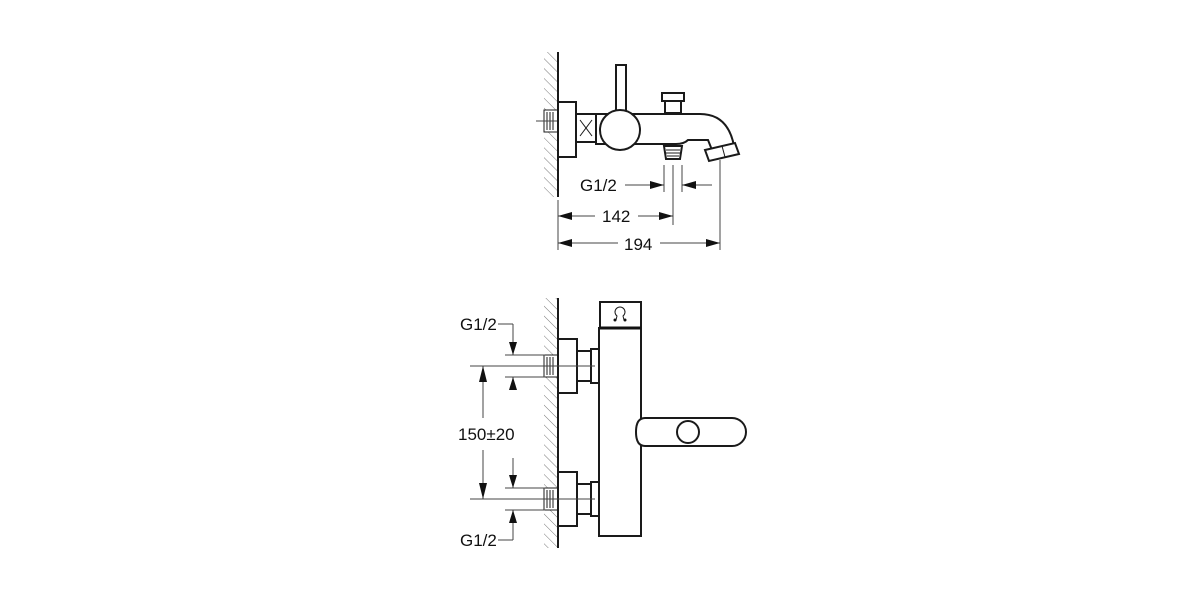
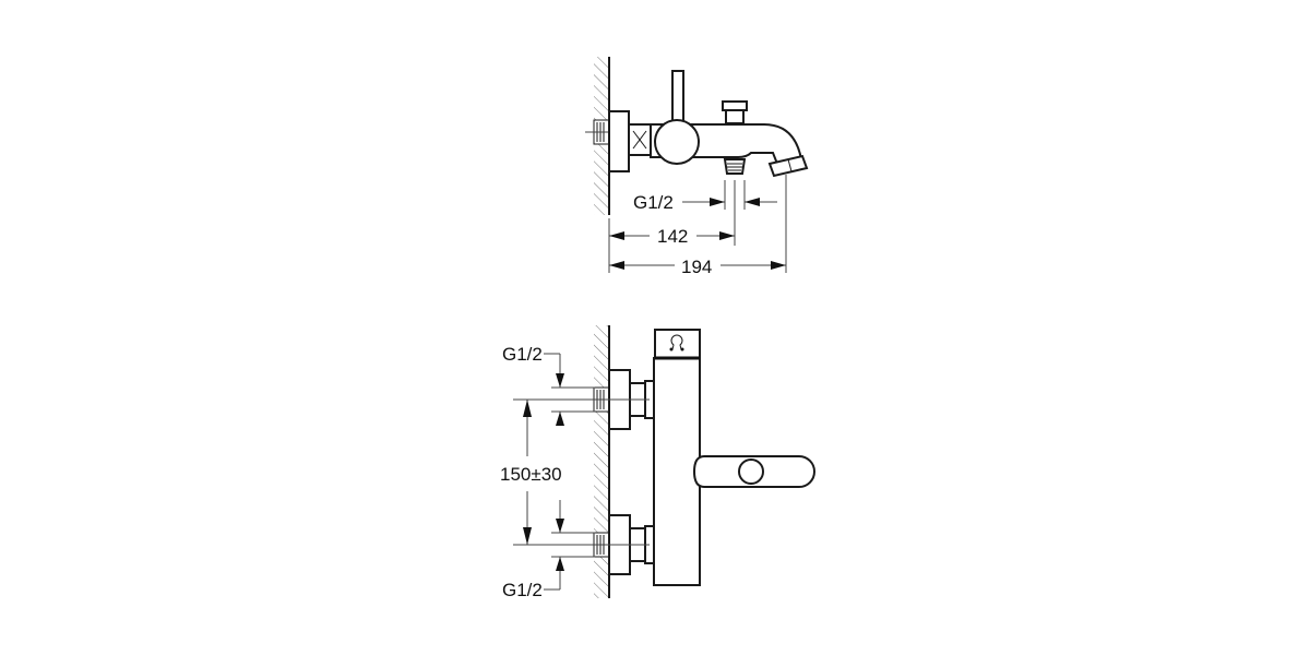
  G1/2
  142
  194
  G1/2
- 150±20
+ 150±30
  G1/2
